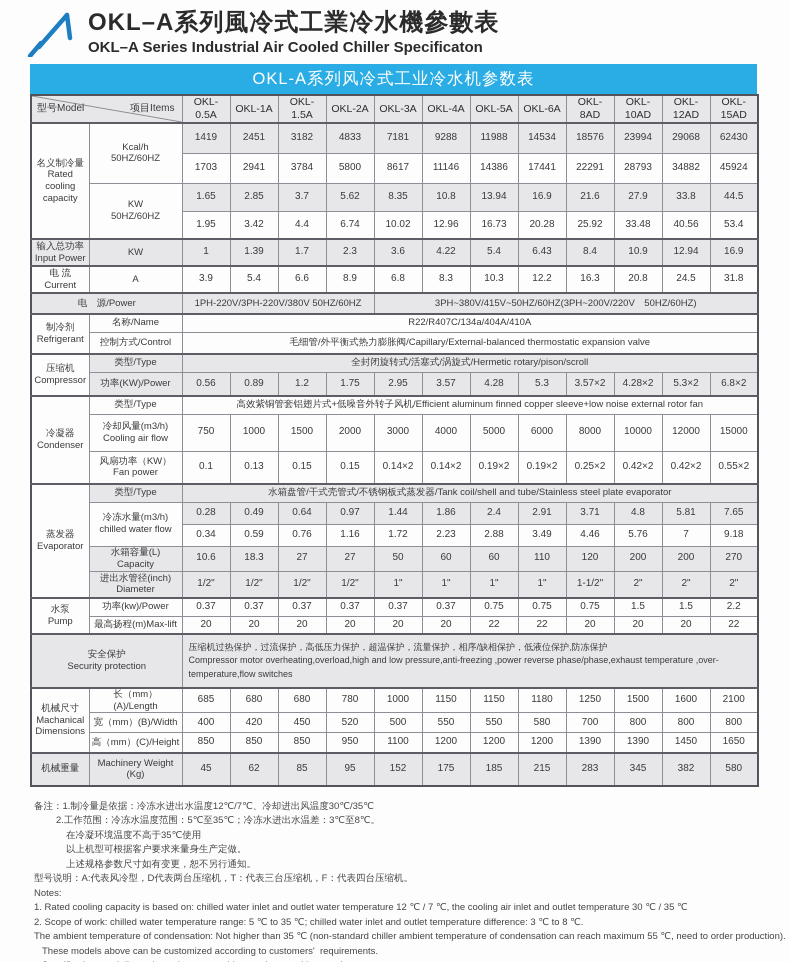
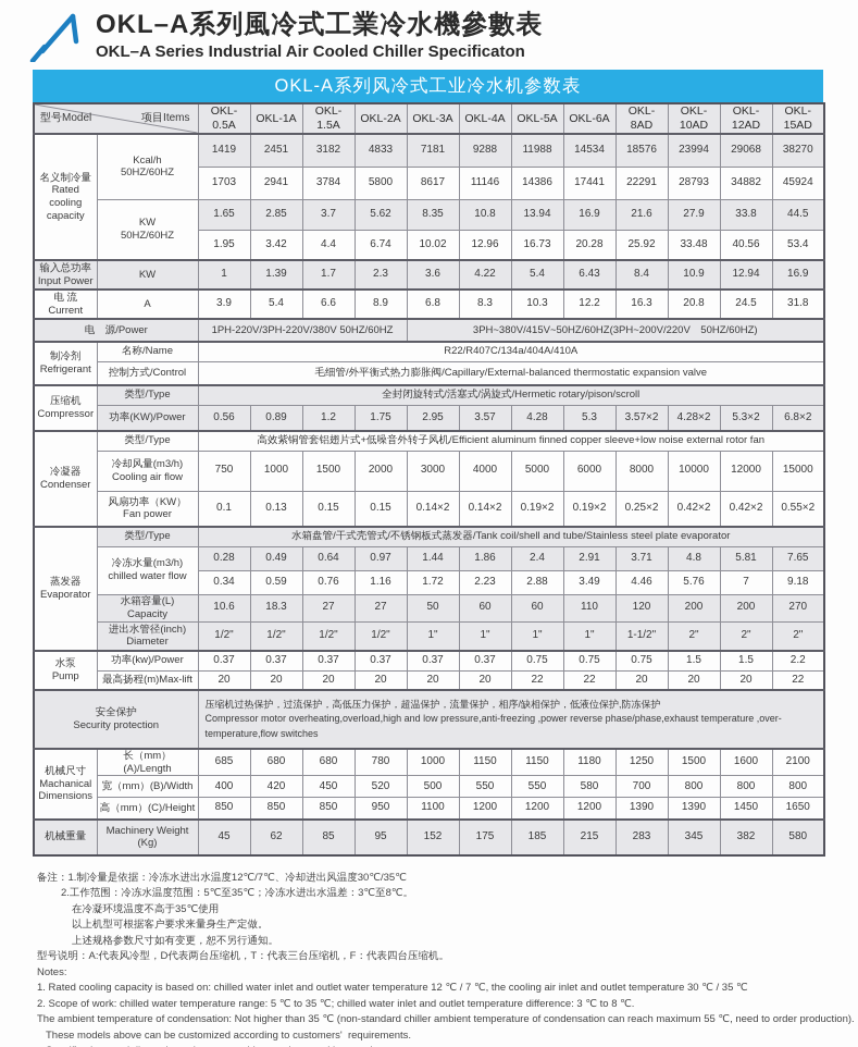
  OKL–A系列風冷式工業冷水機參數表
  OKL–A Series Industrial Air Cooled Chiller Specificaton
  OKL-A系列风冷式工业冷水机参数表
  型号Model 项目Items	OKL-0.5A	OKL-1A	OKL-1.5A	OKL-2A	OKL-3A	OKL-4A	OKL-5A	OKL-6A	OKL-8AD	OKL-10AD	OKL-12AD	OKL-15AD
- 名义制冷量 Rated cooling capacity	Kcal/h 50HZ/60HZ	1419	2451	3182	4833	7181	9288	11988	14534	18576	23994	29068	62430
+ 名义制冷量 Rated cooling capacity	Kcal/h 50HZ/60HZ	1419	2451	3182	4833	7181	9288	11988	14534	18576	23994	29068	38270
  1703	2941	3784	5800	8617	11146	14386	17441	22291	28793	34882	45924
  KW 50HZ/60HZ	1.65	2.85	3.7	5.62	8.35	10.8	13.94	16.9	21.6	27.9	33.8	44.5
  1.95	3.42	4.4	6.74	10.02	12.96	16.73	20.28	25.92	33.48	40.56	53.4
  输入总功率 Input Power	KW	1	1.39	1.7	2.3	3.6	4.22	5.4	6.43	8.4	10.9	12.94	16.9
  电 流 Current	A	3.9	5.4	6.6	8.9	6.8	8.3	10.3	12.2	16.3	20.8	24.5	31.8
  电 源/Power	1PH-220V/3PH-220V/380V 50HZ/60HZ	3PH~380V/415V~50HZ/60HZ(3PH~200V/220V 50HZ/60HZ)
  制冷剂 Refrigerant	名称/Name	R22/R407C/134a/404A/410A
  控制方式/Control	毛细管/外平衡式热力膨胀阀/Capillary/External-balanced thermostatic expansion valve
  压缩机 Compressor	类型/Type	全封闭旋转式/活塞式/涡旋式/Hermetic rotary/pison/scroll
  功率(KW)/Power	0.56	0.89	1.2	1.75	2.95	3.57	4.28	5.3	3.57×2	4.28×2	5.3×2	6.8×2
  冷凝器 Condenser	类型/Type	高效紫铜管套铝翅片式+低噪音外转子风机/Efficient aluminum finned copper sleeve+low noise external rotor fan
  冷却风量(m3/h) Cooling air flow	750	1000	1500	2000	3000	4000	5000	6000	8000	10000	12000	15000
  风扇功率（KW） Fan power	0.1	0.13	0.15	0.15	0.14×2	0.14×2	0.19×2	0.19×2	0.25×2	0.42×2	0.42×2	0.55×2
  蒸发器 Evaporator	类型/Type	水箱盘管/干式壳管式/不锈钢板式蒸发器/Tank coil/shell and tube/Stainless steel plate evaporator
  冷冻水量(m3/h) chilled water flow	0.28	0.49	0.64	0.97	1.44	1.86	2.4	2.91	3.71	4.8	5.81	7.65
  0.34	0.59	0.76	1.16	1.72	2.23	2.88	3.49	4.46	5.76	7	9.18
  水箱容量(L) Capacity	10.6	18.3	27	27	50	60	60	110	120	200	200	270
  进出水管径(inch) Diameter	1/2"	1/2"	1/2"	1/2"	1"	1"	1"	1"	1-1/2"	2"	2"	2"
  水泵 Pump	功率(kw)/Power	0.37	0.37	0.37	0.37	0.37	0.37	0.75	0.75	0.75	1.5	1.5	2.2
  最高扬程(m)Max-lift	20	20	20	20	20	20	22	22	20	20	20	22
  安全保护 Security protection	压缩机过热保护，过流保护，高低压力保护，超温保护，流量保护，相序/缺相保护，低液位保护,防冻保护 Compressor motor overheating,overload,high and low pressure,anti-freezing ,power reverse phase/phase,exhaust temperature ,over- temperature,flow switches
  机械尺寸 Machanical Dimensions	长（mm）(A)/Length	685	680	680	780	1000	1150	1150	1180	1250	1500	1600	2100
  宽（mm）(B)/Width	400	420	450	520	500	550	550	580	700	800	800	800
  高（mm）(C)/Height	850	850	850	950	1100	1200	1200	1200	1390	1390	1450	1650
  机械重量	Machinery Weight (Kg)	45	62	85	95	152	175	185	215	283	345	382	580
  备注：1.制冷量是依据：冷冻水进出水温度12℃/7℃、冷却进出风温度30℃/35℃
  2.工作范围：冷冻水温度范围：5℃至35℃；冷冻水进出水温差：3℃至8℃。
  在冷凝环境温度不高于35℃使用
  以上机型可根据客户要求来量身生产定做。
  上述规格参数尺寸如有变更，恕不另行通知。
  型号说明：A:代表风冷型，D代表两台压缩机，T：代表三台压缩机，F：代表四台压缩机。
  Notes:
  1. Rated cooling capacity is based on: chilled water inlet and outlet water temperature 12 ℃ / 7 ℃, the cooling air inlet and outlet temperature 30 ℃ / 35 ℃
  2. Scope of work: chilled water temperature range: 5 ℃ to 35 ℃; chilled water inlet and outlet temperature difference: 3 ℃ to 8 ℃.
  The ambient temperature of condensation: Not higher than 35 ℃ (non-standard chiller ambient temperature of condensation can reach maximum 55 ℃, need to order production).
  These models above can be customized according to customers' requirements.
